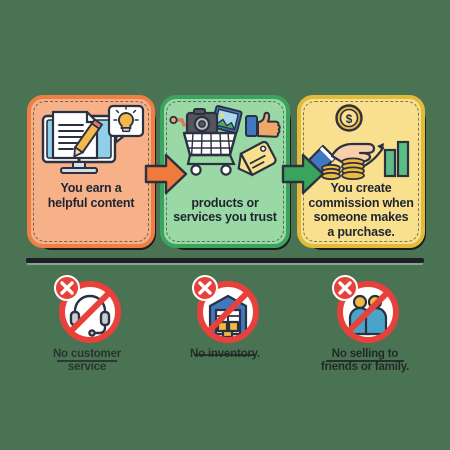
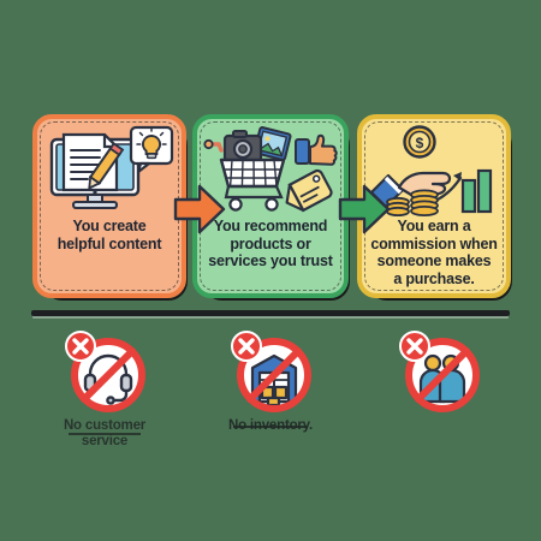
- You earn a
+ You create
  helpful content
+ You recommend
  products or
  services you trust
  $
- You create
+ You earn a
  commission when
  someone makes
  a purchase.
  No customer
  service
  No inventory.
- No selling to
- friends or family.
